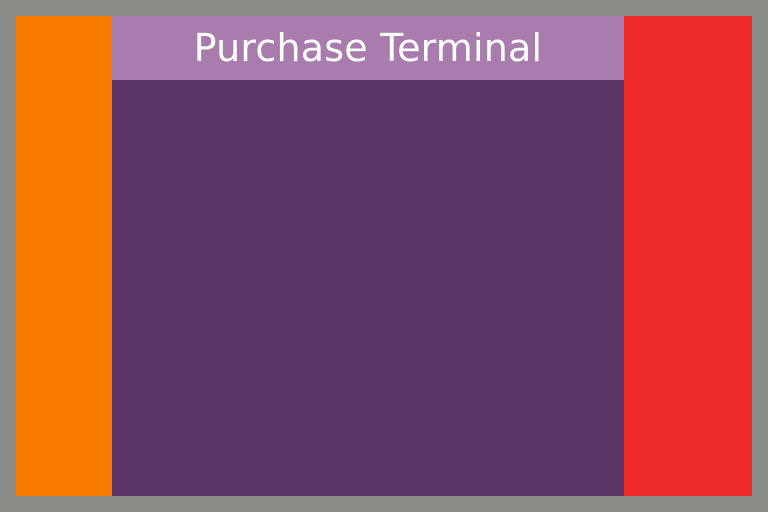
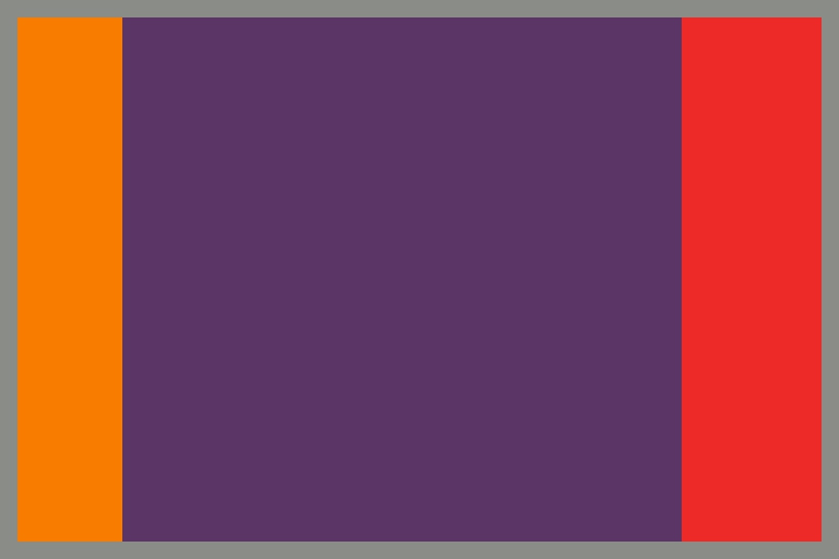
- Purchase Terminal
